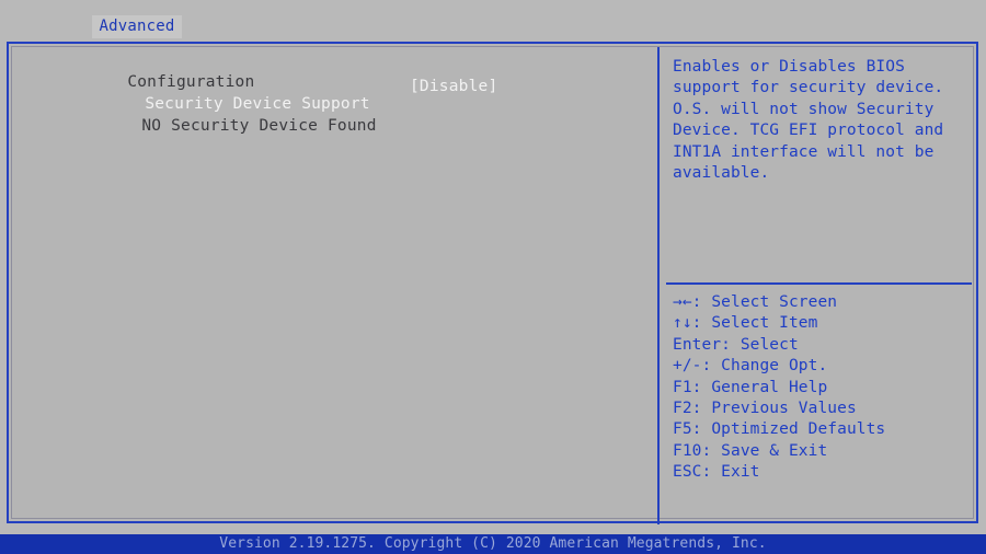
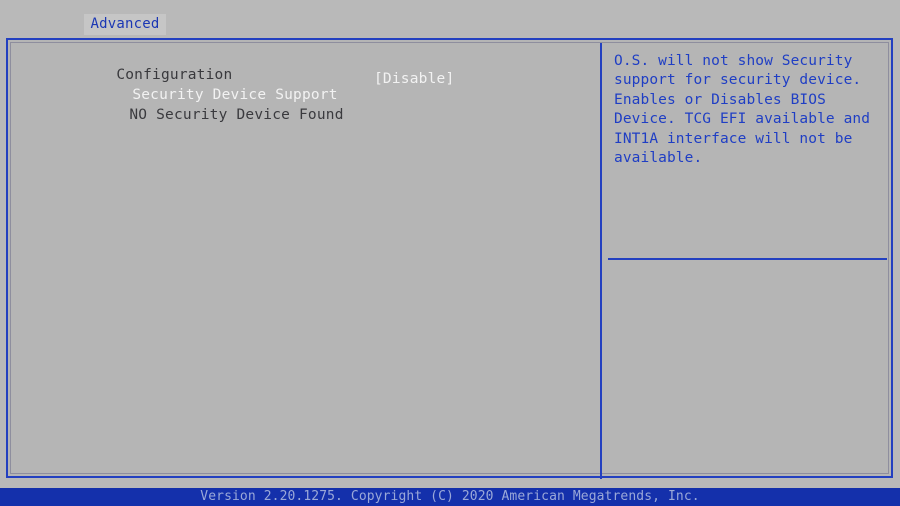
  Advanced
  Configuration
  Security Device Support
  [Disable]
  NO Security Device Found
- Enables or Disables BIOS
+ O.S. will not show Security
  support for security device.
- O.S. will not show Security
+ Enables or Disables BIOS
- Device. TCG EFI protocol and
+ Device. TCG EFI available and
  INT1A interface will not be
  available.
- →←: Select Screen
- ↑↓: Select Item
- Enter: Select
- +/-: Change Opt.
- F1: General Help
- F2: Previous Values
- F5: Optimized Defaults
- F10: Save & Exit
- ESC: Exit
- Version 2.19.1275. Copyright (C) 2020 American Megatrends, Inc.
+ Version 2.20.1275. Copyright (C) 2020 American Megatrends, Inc.
